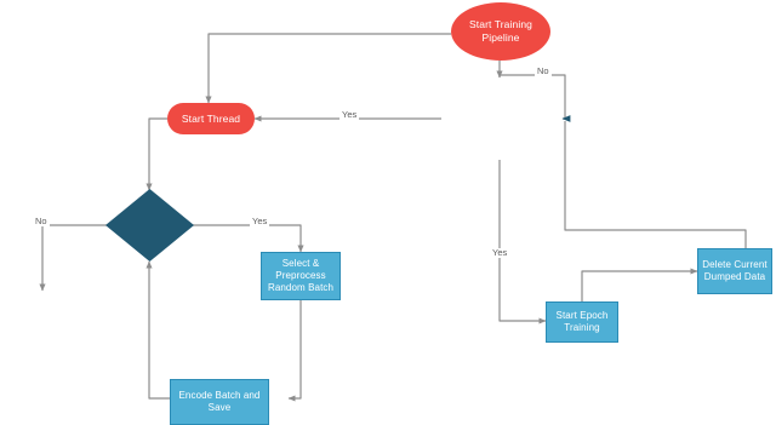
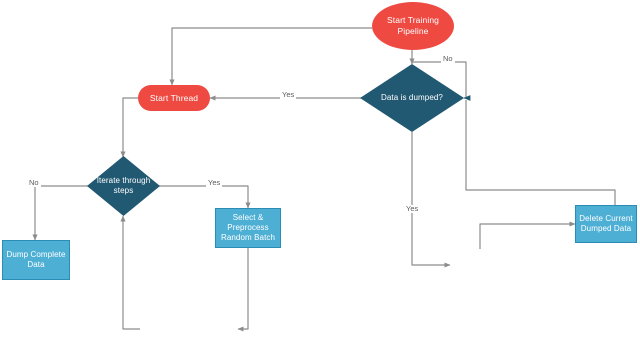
  Start Training
  Pipeline
+ Data is dumped?
  Start Thread
+ Iterate through
+ steps
+ Dump Complete
+ Data
  Select &
  Preprocess
  Random Batch
- Encode Batch and
- Save
- Start Epoch
- Training
  Delete Current
  Dumped Data
  No
  Yes
  No
  Yes
  Yes
